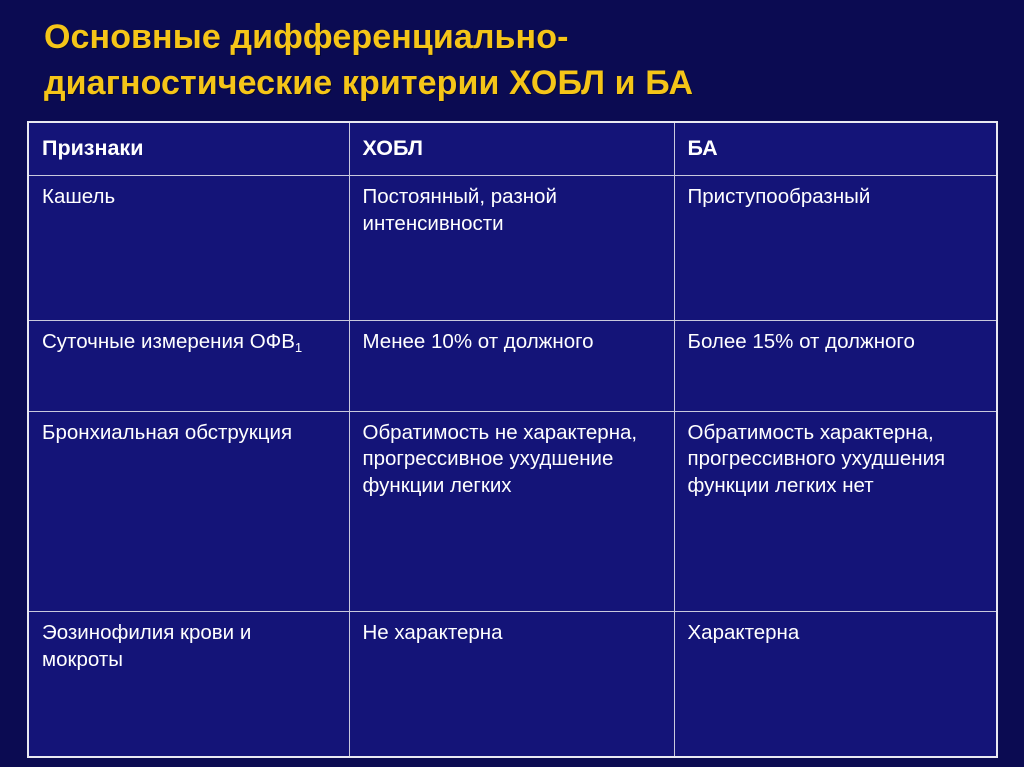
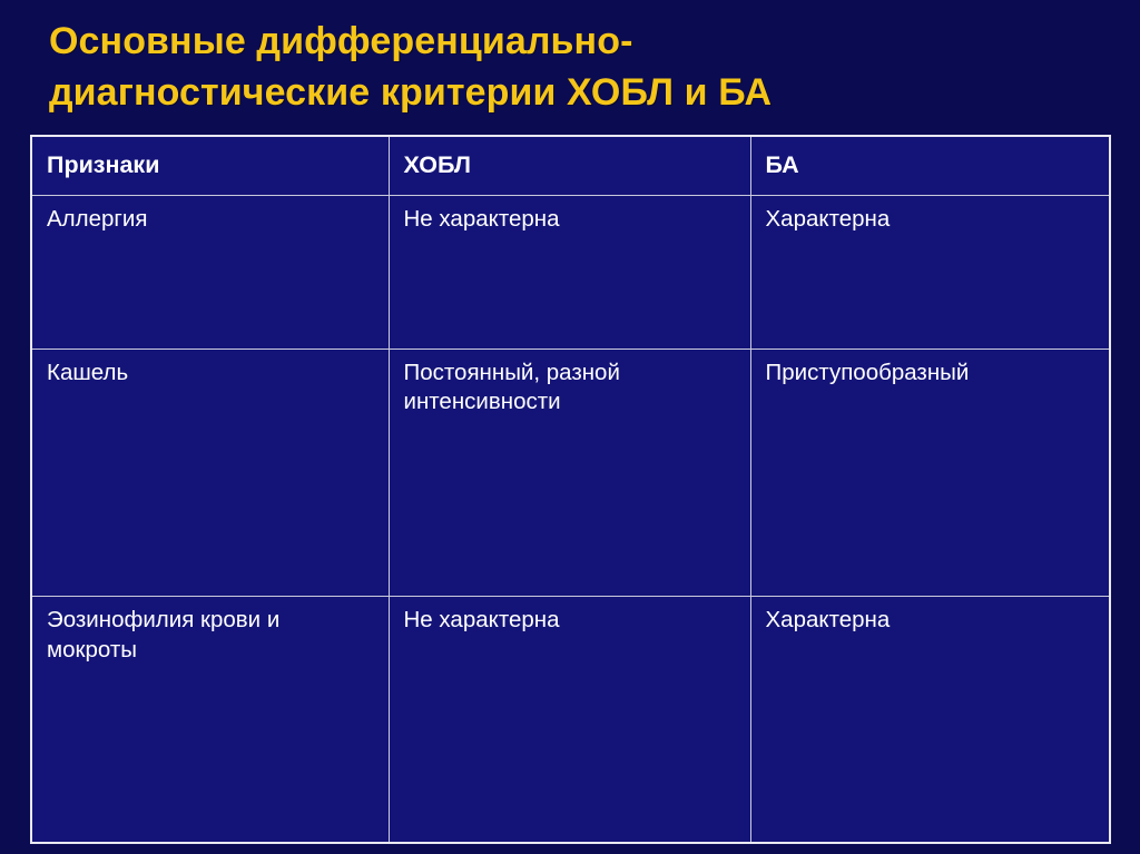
  Основные дифференциально-
  диагностические критерии ХОБЛ и БА
  Признаки	ХОБЛ	БА
+ Аллергия	Не характерна	Характерна
  Кашель	Постоянный, разной интенсивности	Приступообразный
- Суточные измерения ОФВ1	Менее 10% от должного	Более 15% от должного
- Бронхиальная обструкция	Обратимость не характерна, прогрессивное ухудшение функции легких	Обратимость характерна, прогрессивного ухудшения функции легких нет
  Эозинофилия крови и мокроты	Не характерна	Характерна
